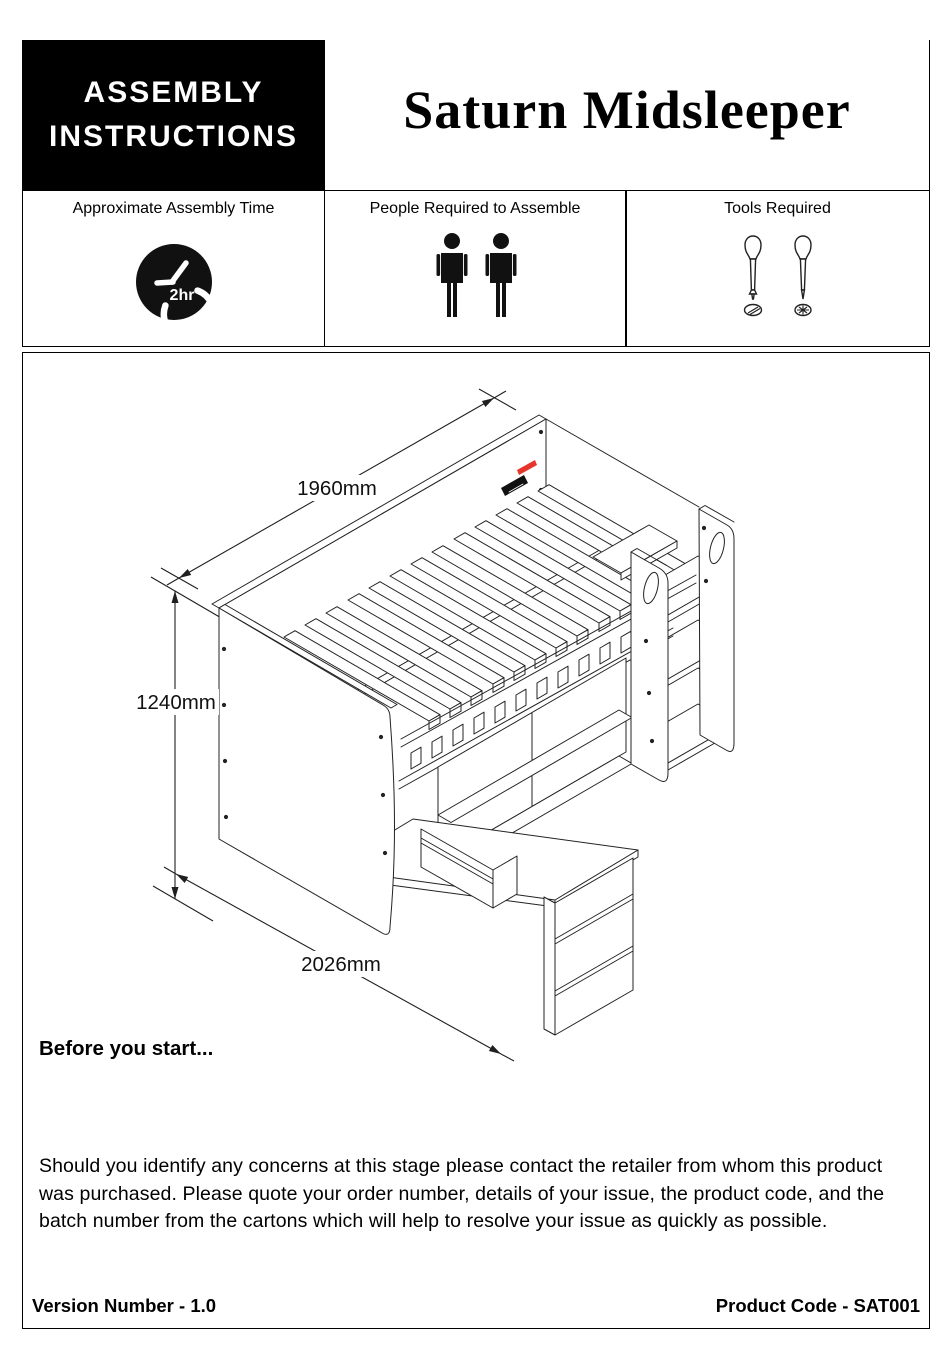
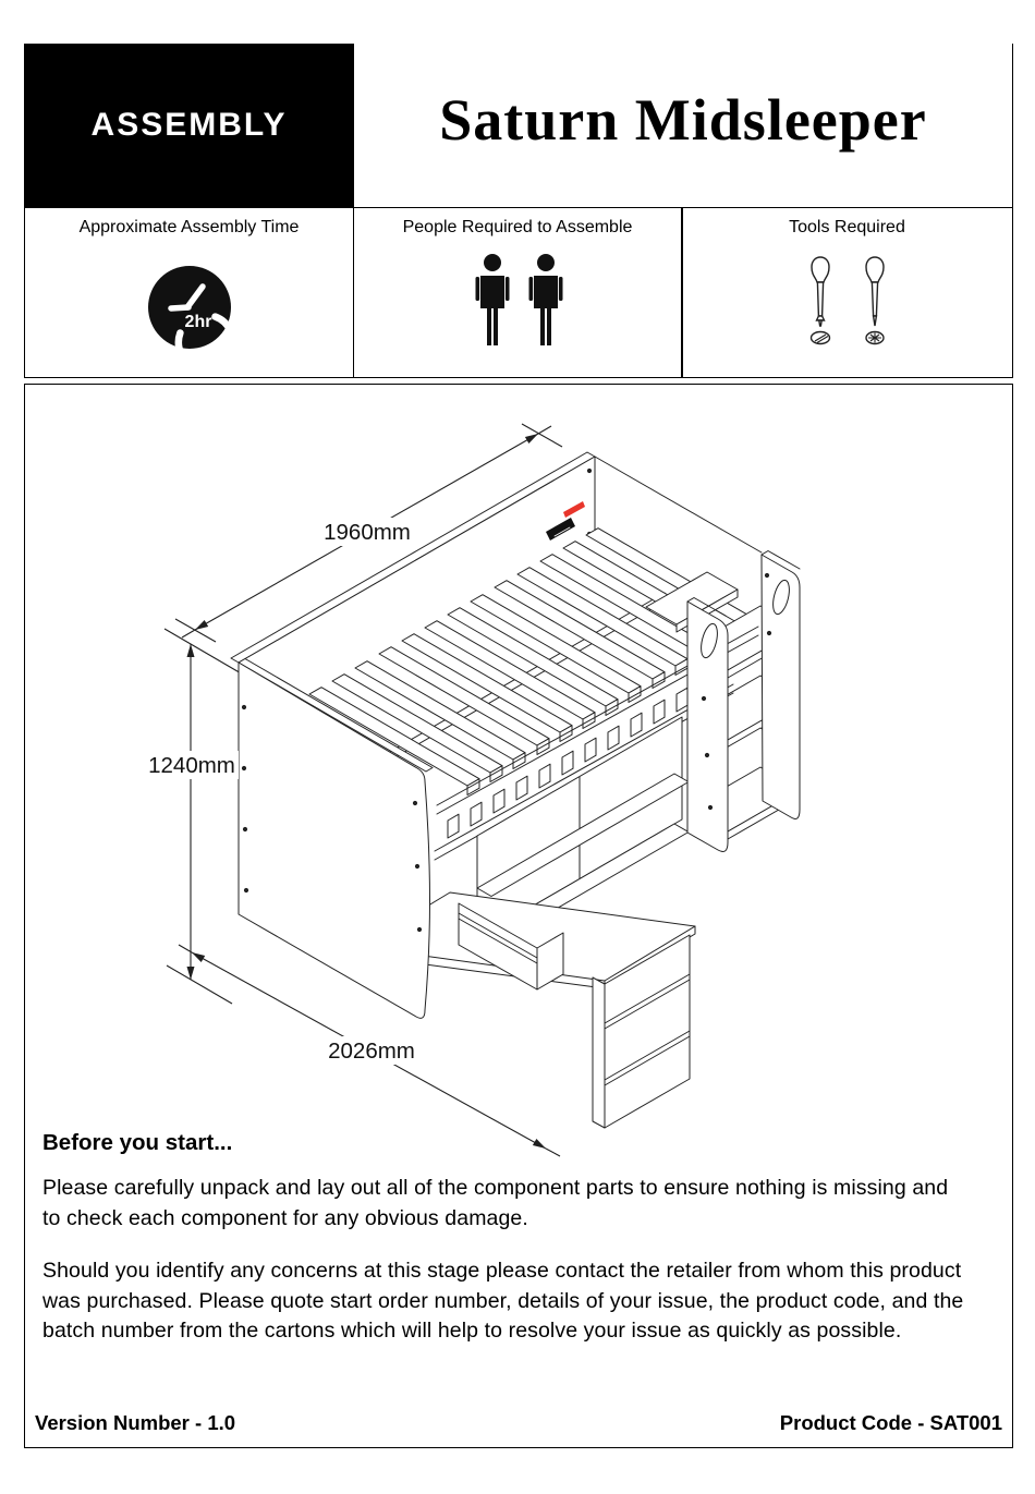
  ASSEMBLY
- INSTRUCTIONS
  Saturn Midsleeper
  Approximate Assembly Time
  2hr
  People Required to Assemble
  Tools Required
  1960mm
  1240mm
  2026mm
  Before you start...
+ Please carefully unpack and lay out all of the component parts to ensure nothing is missing and to check each component for any obvious damage.
- Should you identify any concerns at this stage please contact the retailer from whom this product was purchased. Please quote your order number, details of your issue, the product code, and the batch number from the cartons which will help to resolve your issue as quickly as possible.
+ Should you identify any concerns at this stage please contact the retailer from whom this product was purchased. Please quote start order number, details of your issue, the product code, and the batch number from the cartons which will help to resolve your issue as quickly as possible.
  Version Number - 1.0
  Product Code - SAT001
